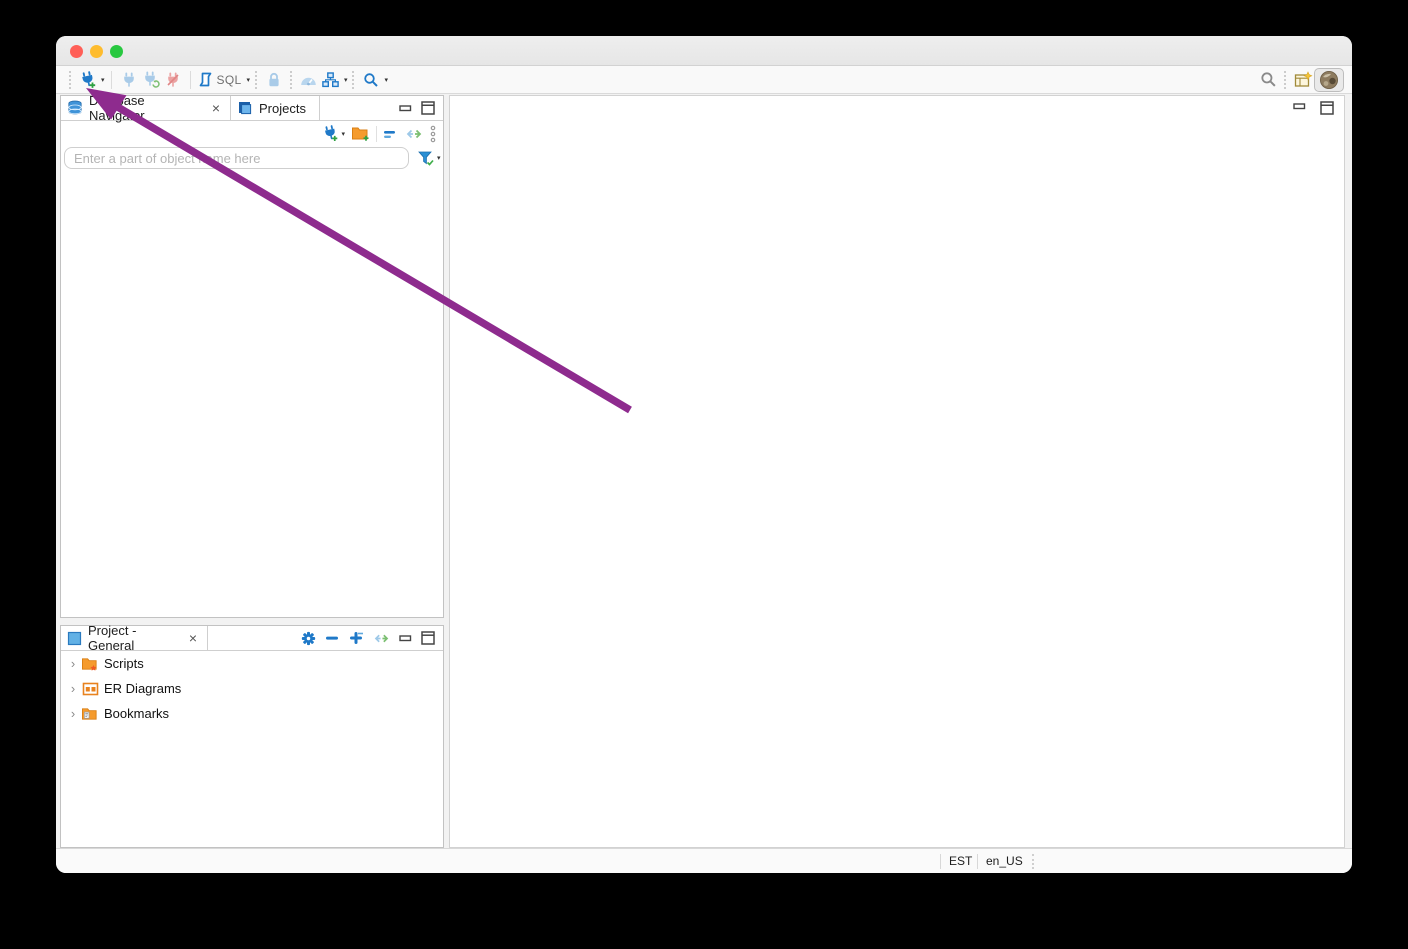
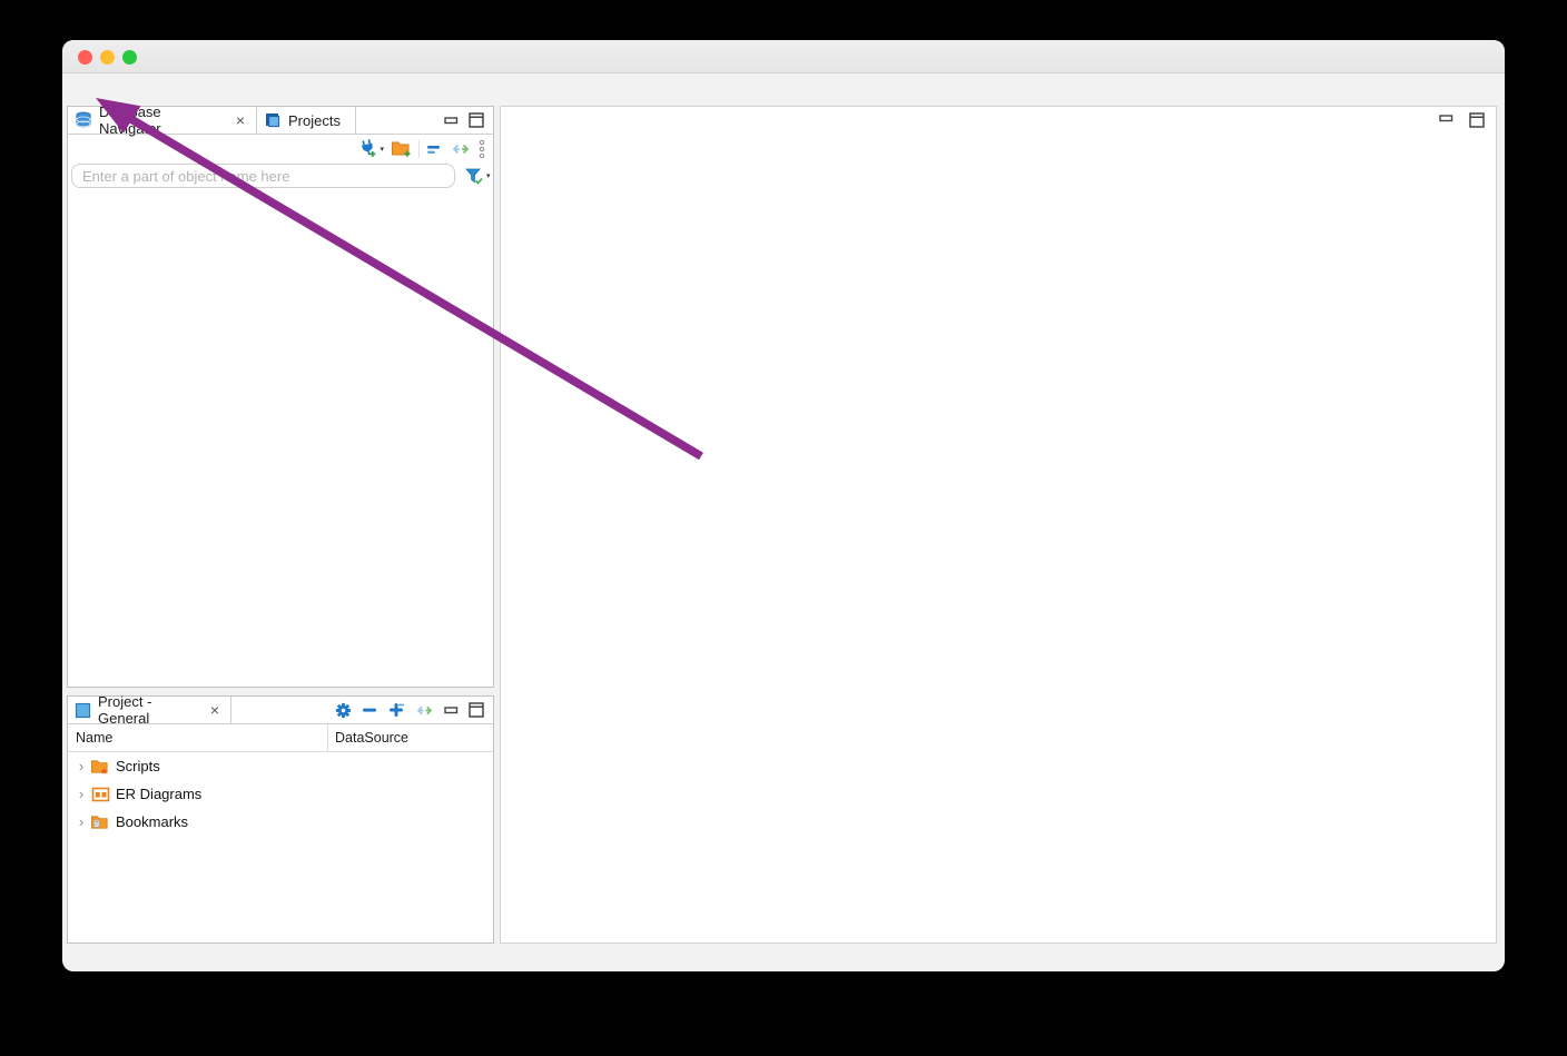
- SQL
  ×
  Projects
  Enter a part of object me here
  Project - General
  ×
+ Name
+ DataSource
  ›
  Scripts
  ›
  ER Diagrams
  ›
  Bookmarks
- EST
- en_US
